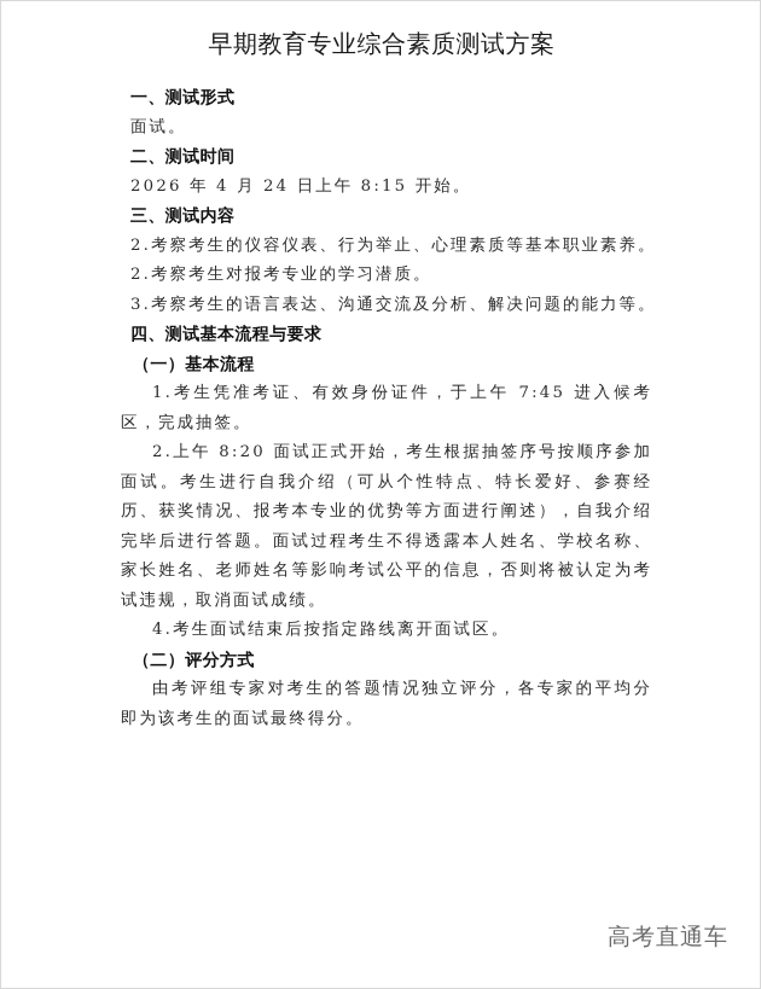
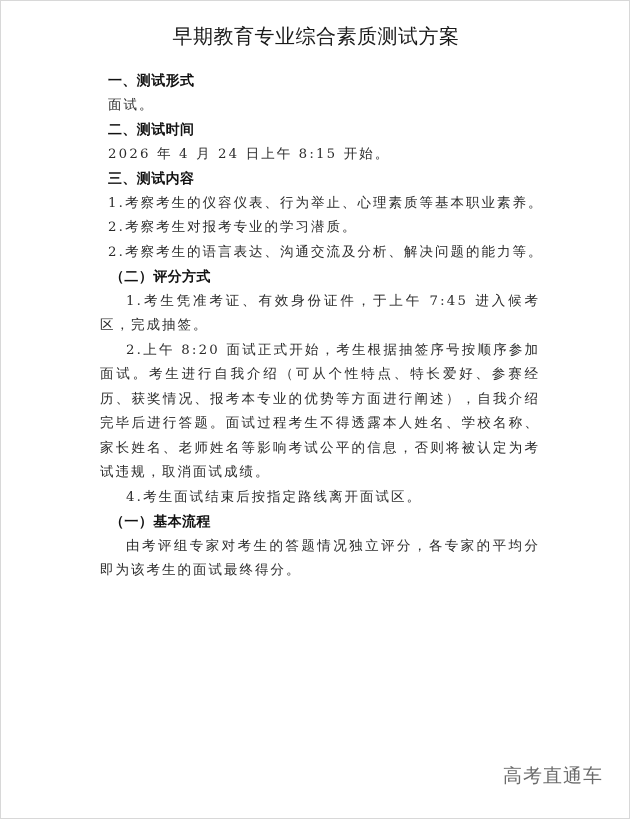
  早期教育专业综合素质测试方案
  一、测试形式
  面试。
  二、测试时间
  2026 年 4 月 24 日上午 8:15 开始。
  三、测试内容
- 2.考察考生的仪容仪表、行为举止、心理素质等基本职业素养。
+ 1.考察考生的仪容仪表、行为举止、心理素质等基本职业素养。
  2.考察考生对报考专业的学习潜质。
- 3.考察考生的语言表达、沟通交流及分析、解决问题的能力等。
+ 2.考察考生的语言表达、沟通交流及分析、解决问题的能力等。
- 四、测试基本流程与要求
- （一）基本流程
+ （二）评分方式
  1.考生凭准考证、有效身份证件，于上午 7:45 进入候考区，完成抽签。
  2.上午 8:20 面试正式开始，考生根据抽签序号按顺序参加面试。考生进行自我介绍（可从个性特点、特长爱好、参赛经历、获奖情况、报考本专业的优势等方面进行阐述），自我介绍完毕后进行答题。面试过程考生不得透露本人姓名、学校名称、家长姓名、老师姓名等影响考试公平的信息，否则将被认定为考试违规，取消面试成绩。
  4.考生面试结束后按指定路线离开面试区。
- （二）评分方式
+ （一）基本流程
  由考评组专家对考生的答题情况独立评分，各专家的平均分即为该考生的面试最终得分。
  高考直通车
